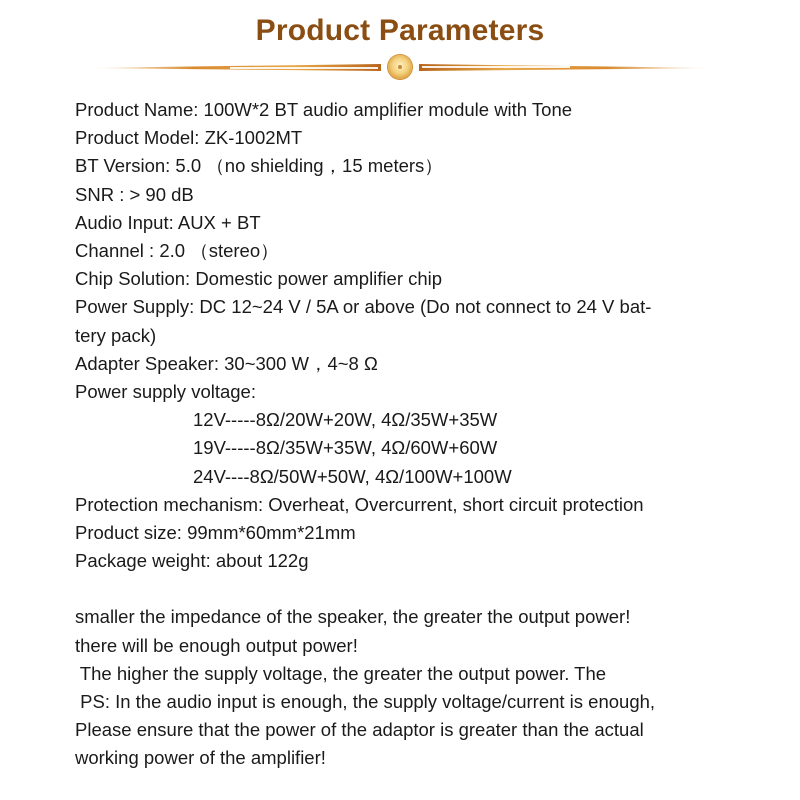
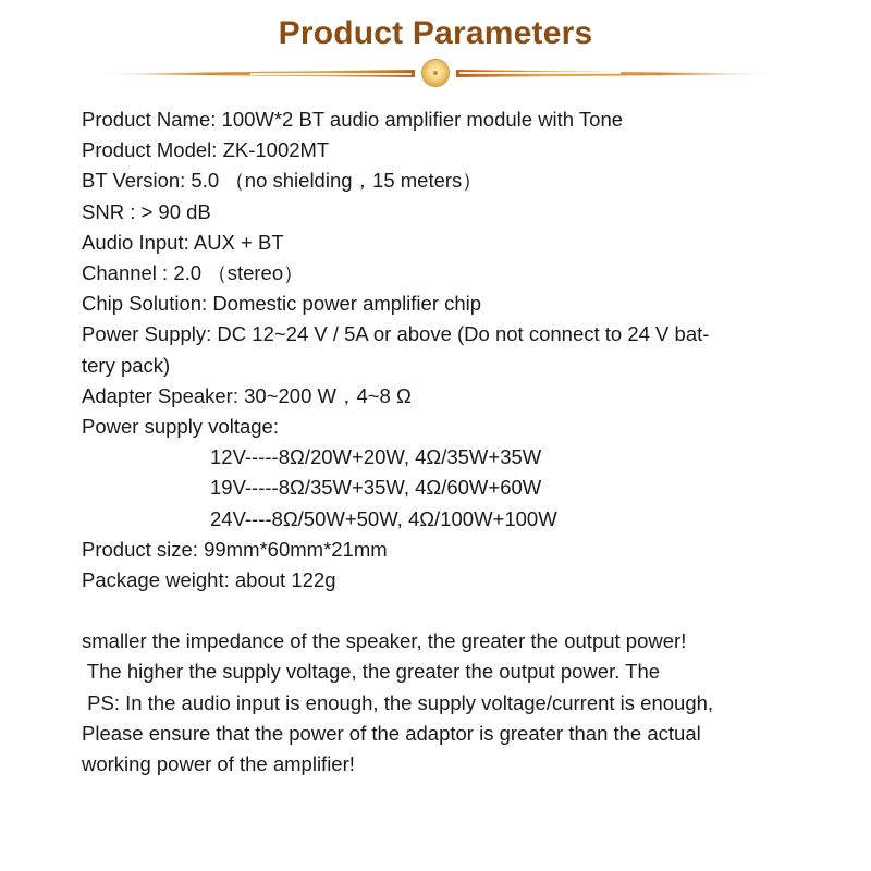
  Product Parameters
  Product Name: 100W*2 BT audio amplifier module with Tone
  Product Model: ZK-1002MT
  BT Version: 5.0 （no shielding，15 meters）
  SNR : > 90 dB
  Audio Input: AUX + BT
  Channel : 2.0 （stereo）
  Chip Solution: Domestic power amplifier chip
  Power Supply: DC 12~24 V / 5A or above (Do not connect to 24 V bat-
  tery pack)
- Adapter Speaker: 30~300 W，4~8 Ω
+ Adapter Speaker: 30~200 W，4~8 Ω
  Power supply voltage:
  12V-----8Ω/20W+20W, 4Ω/35W+35W
  19V-----8Ω/35W+35W, 4Ω/60W+60W
  24V----8Ω/50W+50W, 4Ω/100W+100W
- Protection mechanism: Overheat, Overcurrent, short circuit protection
  Product size: 99mm*60mm*21mm
  Package weight: about 122g
  smaller the impedance of the speaker, the greater the output power!
- there will be enough output power!
  The higher the supply voltage, the greater the output power. The
  PS: In the audio input is enough, the supply voltage/current is enough,
  Please ensure that the power of the adaptor is greater than the actual
  working power of the amplifier!
